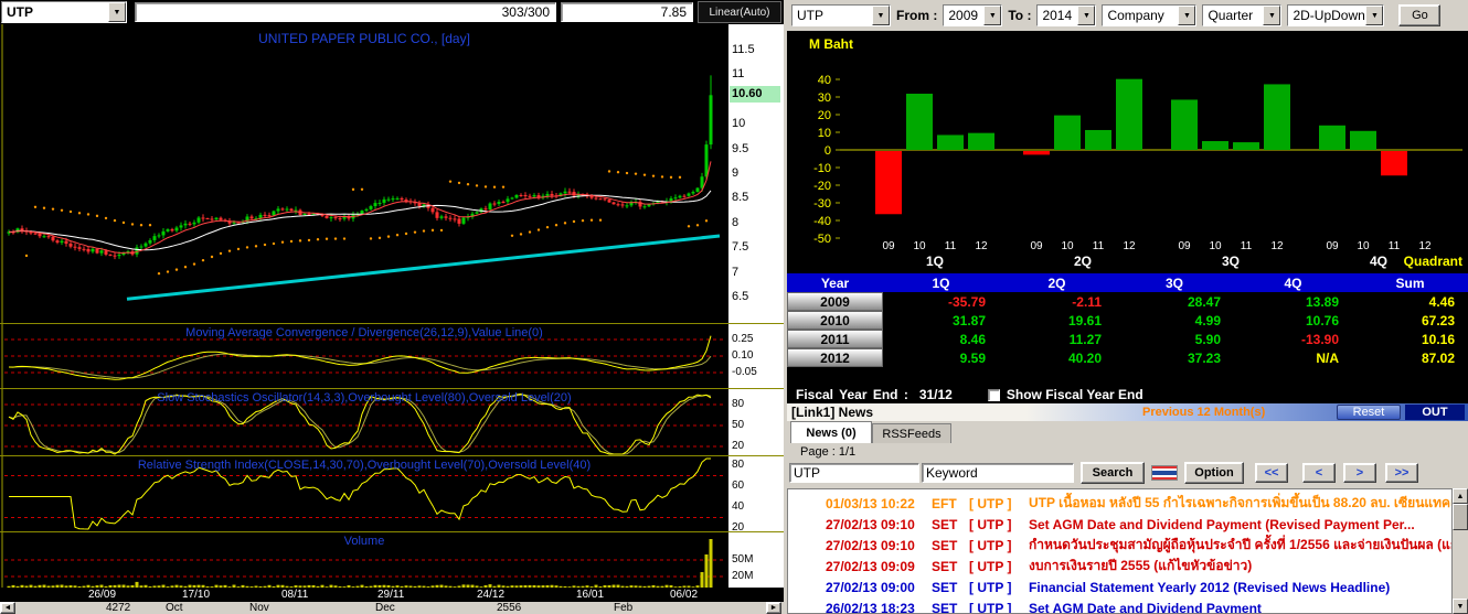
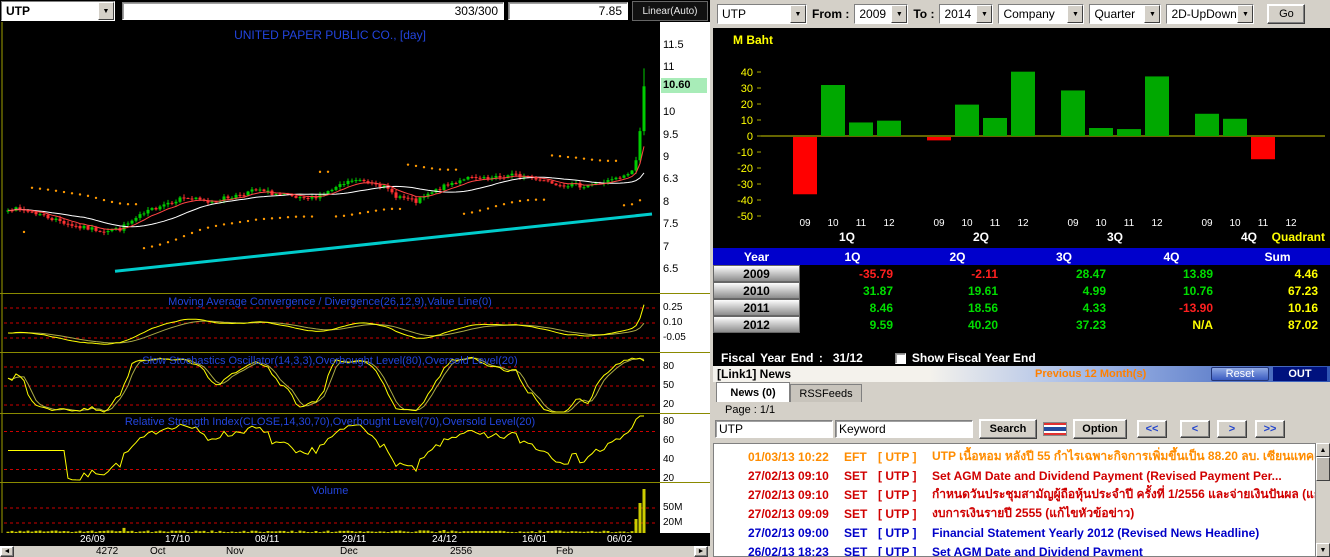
  UTP
  303/300
  7.85
  Linear(Auto)
  UNITED PAPER PUBLIC CO., [day]
  11.5
  11
  10
  9.5
  9
- 8.5
+ 6.3
  8
  7.5
  7
  6.5
  10.60
  Moving Average Convergence / Divergence(26,12,9),Value Line(0)
  0.25
  0.10
  -0.05
  Slow Stochastics Oscillator(14,3,3),Overbought Level(80),Oversold Level(20)
  80
  50
  20
- Relative Strength Index(CLOSE,14,30,70),Overbought Level(70),Oversold Level(40)
+ Relative Strength Index(CLOSE,14,30,70),Overbought Level(70),Oversold Level(20)
  80
  60
  40
  20
  Volume
  50M
  20M
  26/09
  17/10
  08/11
  29/11
  24/12
  16/01
  06/02
  4272
  Oct
  Nov
  Dec
  2556
  Feb
  UTP
  From :
  2009
  To :
  2014
  Company
  Quarter
  2D-UpDown
  Go
  M Baht
  40
  30
  20
  10
  0
  -10
  -20
  -30
  -40
  -50
  09
  10
  11
  12
  1Q
  09
  10
  11
  12
  2Q
  09
  10
  11
  12
  3Q
  09
  10
  11
  12
  4Q
  Quadrant
  Year
  1Q
  2Q
  3Q
  4Q
  Sum
  2009
  -35.79
  -2.11
  28.47
  13.89
  4.46
  2010
  31.87
  19.61
  4.99
  10.76
  67.23
  2011
  8.46
- 11.27
+ 18.56
- 5.90
+ 4.33
  -13.90
  10.16
  2012
  9.59
  40.20
  37.23
  N/A
  87.02
  Fiscal Year End :
  31/12
  Show Fiscal Year End
  [Link1] News
  Previous 12 Month(s)
  Reset
  OUT
  News (0)
  RSSFeeds
  Page : 1/1
  UTP
  Keyword
  Search
  Option
  <<
  <
  >
  >>
  01/03/13 10:22
  EFT
  [ UTP ]
  UTP เนื้อหอม หลังปี 55 กำไรเฉพาะกิจการเพิ่มขึ้นเป็น 88.20 ลบ. เซียนแทค
  27/02/13 09:10
  SET
  [ UTP ]
  Set AGM Date and Dividend Payment (Revised Payment Per...
  27/02/13 09:10
  SET
  [ UTP ]
  กำหนดวันประชุมสามัญผู้ถือหุ้นประจำปี ครั้งที่ 1/2556 และจ่ายเงินปันผล (แ
  27/02/13 09:09
  SET
  [ UTP ]
  งบการเงินรายปี 2555 (แก้ไขหัวข้อข่าว)
  27/02/13 09:00
  SET
  [ UTP ]
  Financial Statement Yearly 2012 (Revised News Headline)
  26/02/13 18:23
  SET
  [ UTP ]
  Set AGM Date and Dividend Payment
